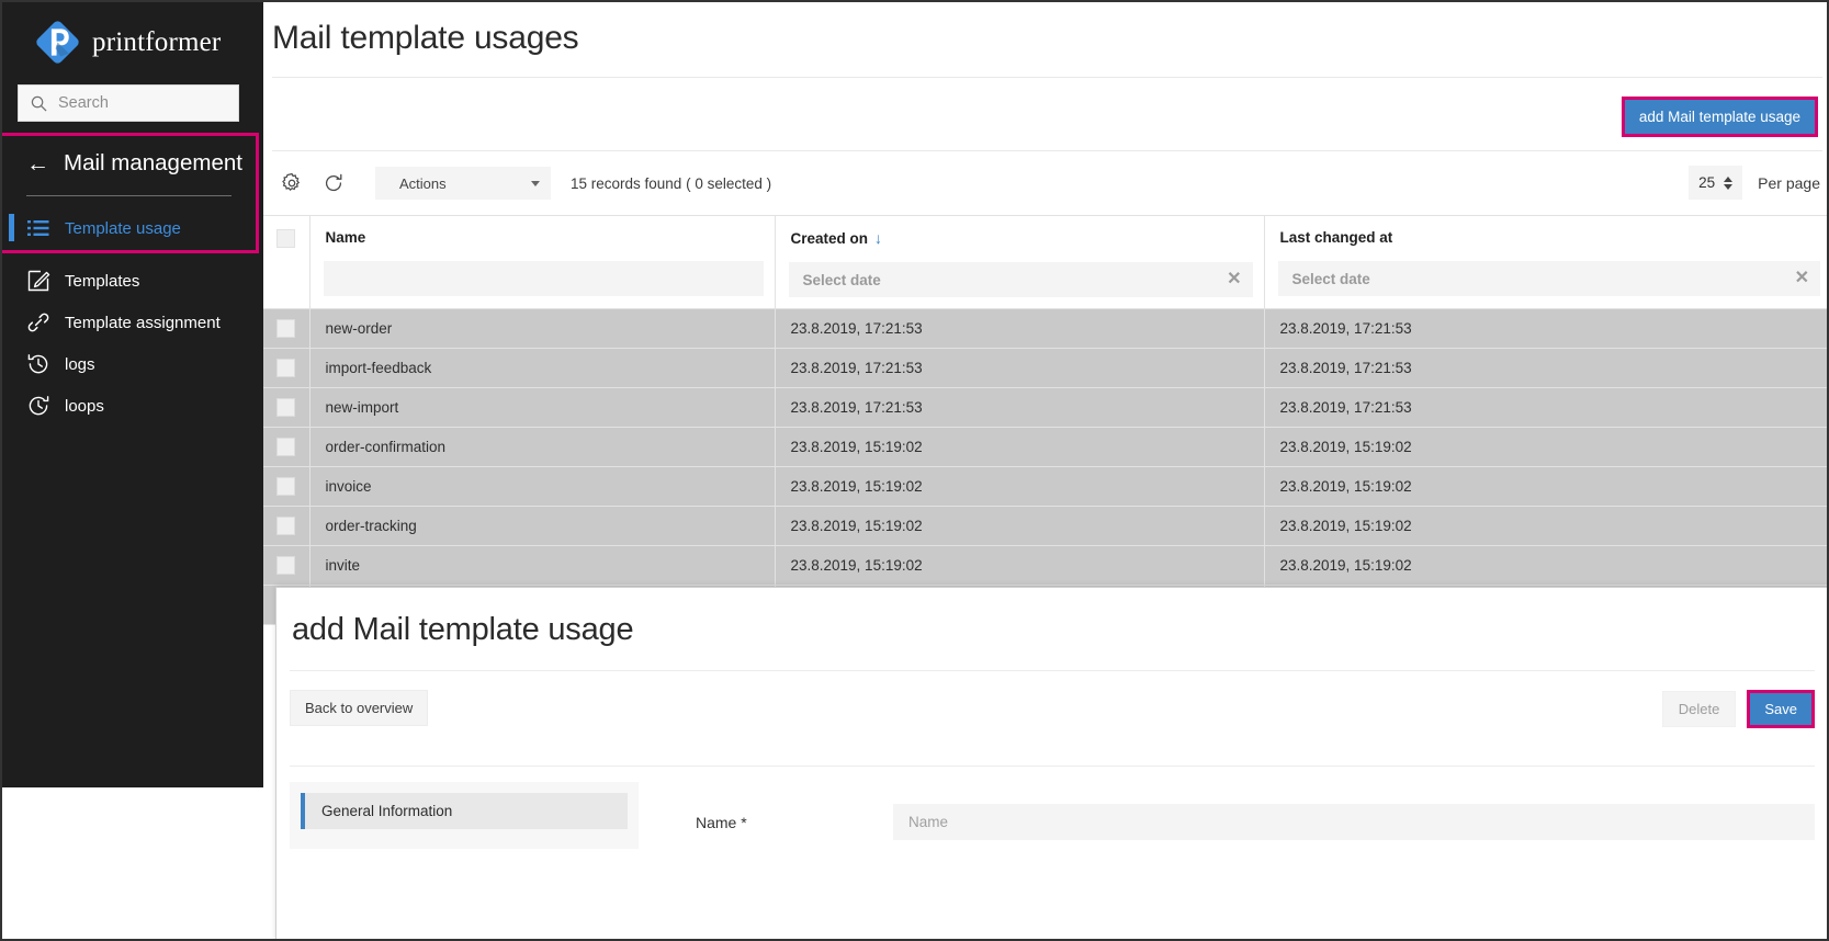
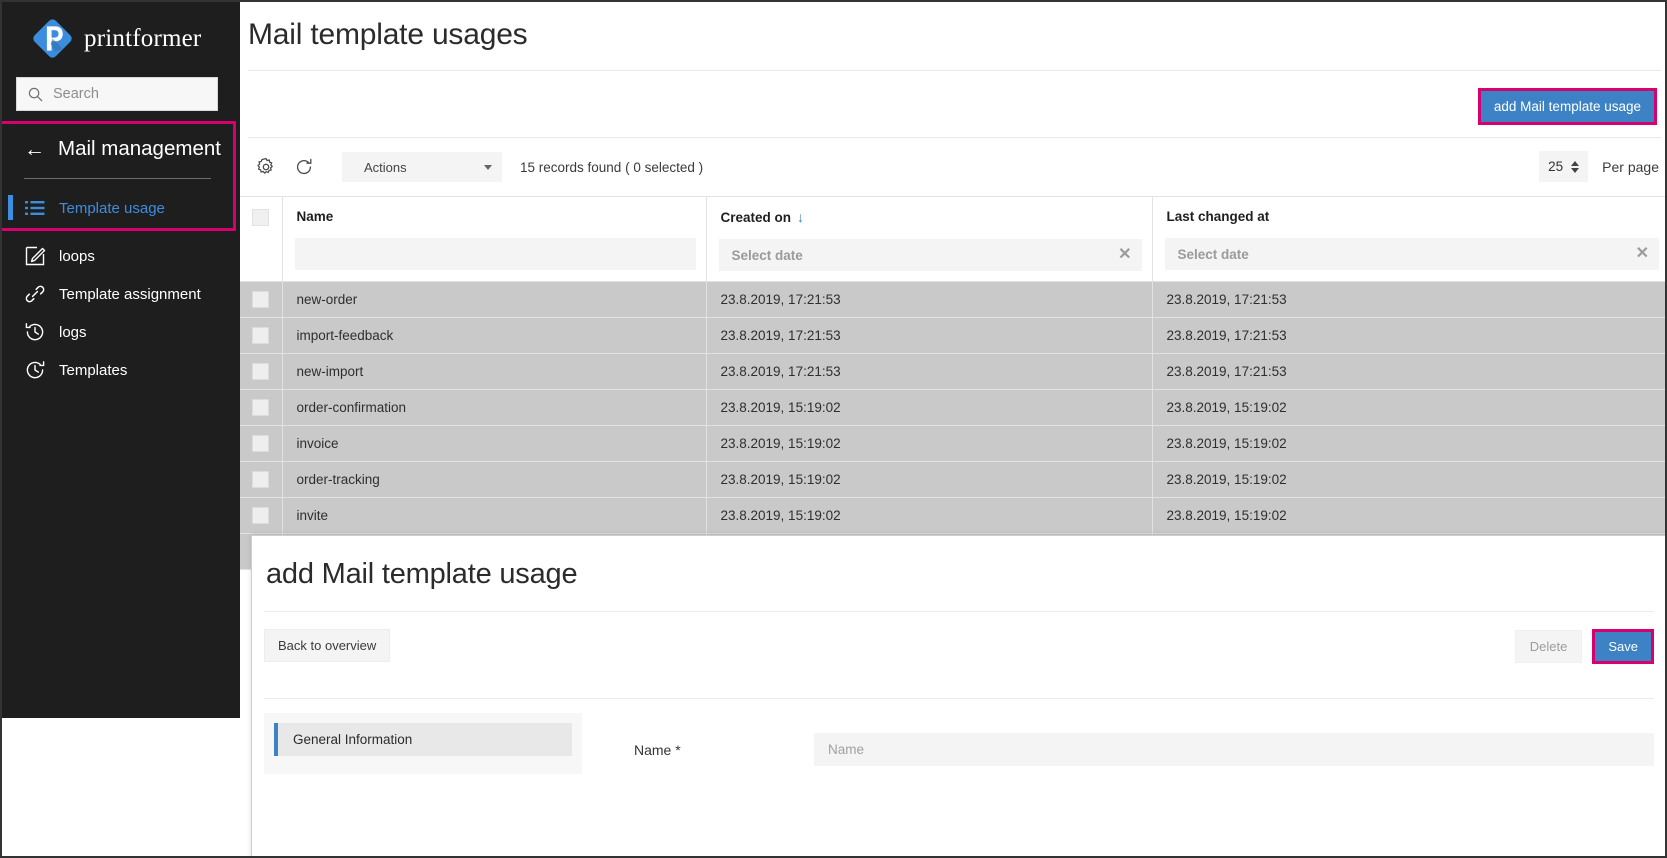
  printformer
  Search
  ←
  Mail management
  Template usage
- Templates
+ loops
  Template assignment
  logs
- loops
+ Templates
  Mail template usages
  add Mail template usage
  Actions
  15 records found ( 0 selected )
  25
  Per page
  	Name	Created on ↓ Select date ✕	Last changed at Select date ✕
  	new-order	23.8.2019, 17:21:53	23.8.2019, 17:21:53
  	import-feedback	23.8.2019, 17:21:53	23.8.2019, 17:21:53
  	new-import	23.8.2019, 17:21:53	23.8.2019, 17:21:53
  	order-confirmation	23.8.2019, 15:19:02	23.8.2019, 15:19:02
  	invoice	23.8.2019, 15:19:02	23.8.2019, 15:19:02
  	order-tracking	23.8.2019, 15:19:02	23.8.2019, 15:19:02
  	invite	23.8.2019, 15:19:02	23.8.2019, 15:19:02
  add Mail template usage
  Back to overview
  Delete
  Save
  General Information
  Name *
  Name
